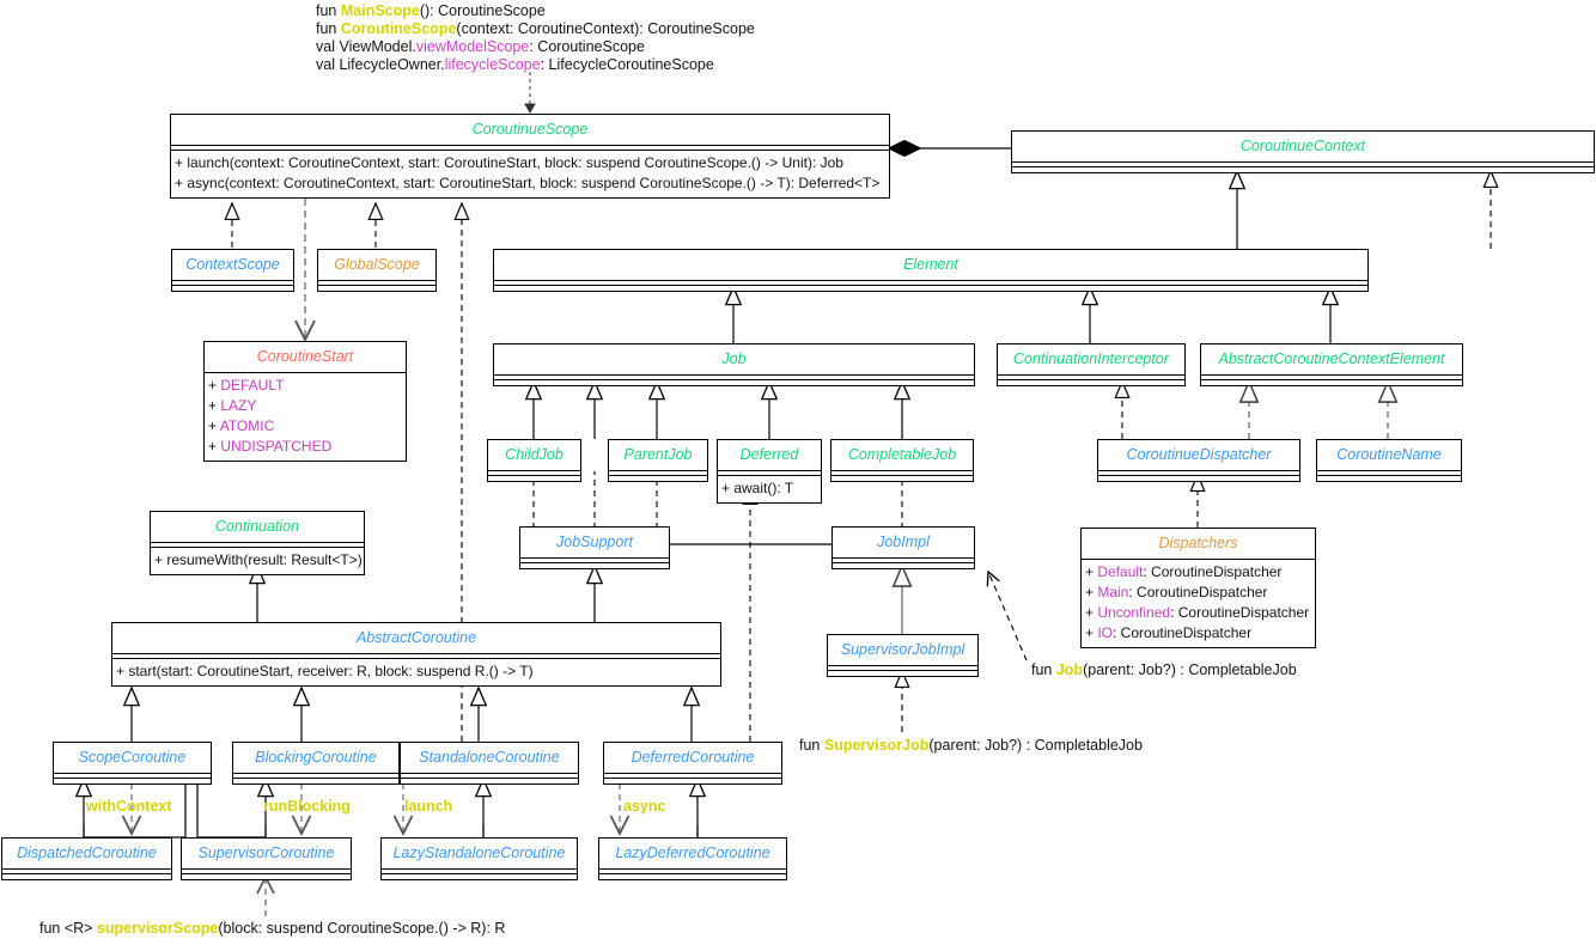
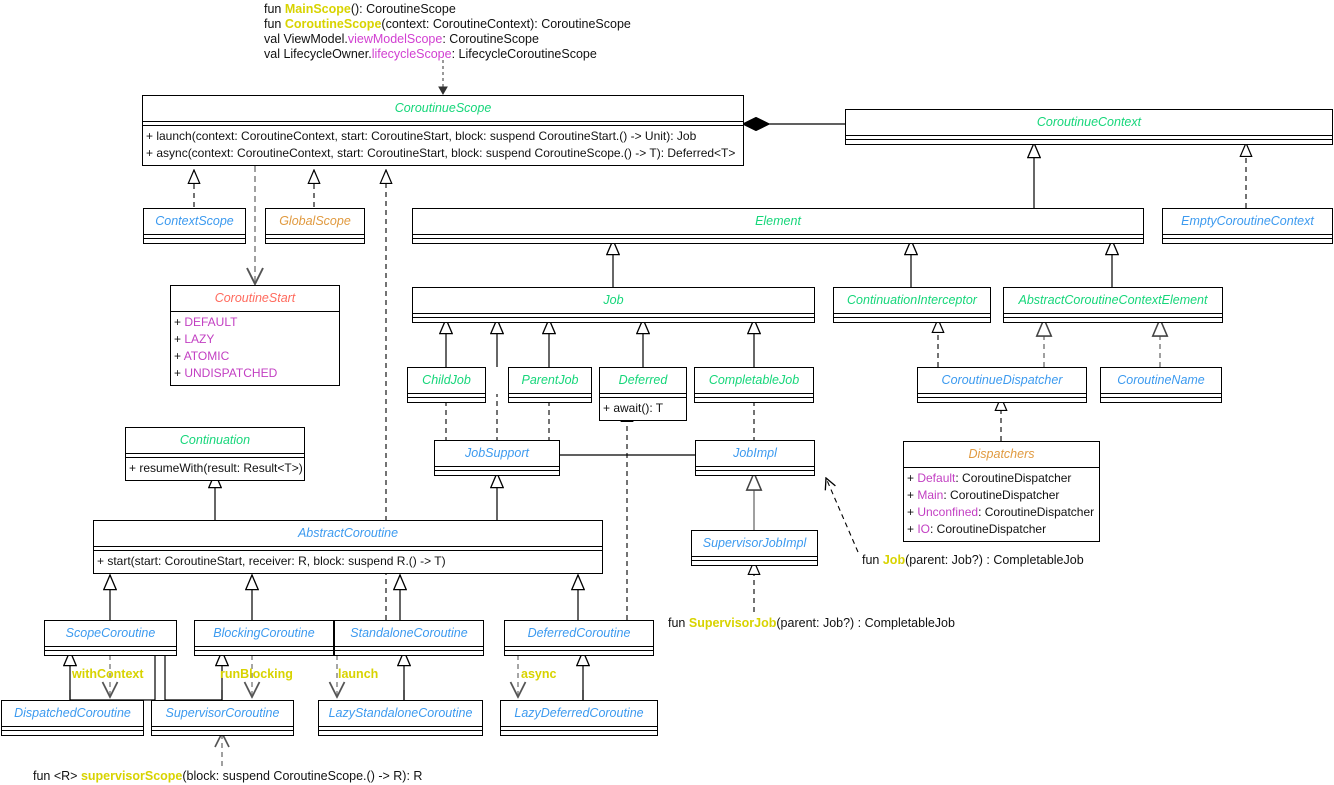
  fun MainScope(): CoroutineScope
  fun CoroutineScope(context: CoroutineContext): CoroutineScope
  val ViewModel.viewModelScope: CoroutineScope
  val LifecycleOwner.lifecycleScope: LifecycleCoroutineScope
  CoroutinueScope
- + launch(context: CoroutineContext, start: CoroutineStart, block: suspend CoroutineScope.() -> Unit): Job
+ + launch(context: CoroutineContext, start: CoroutineStart, block: suspend CoroutineStart.() -> Unit): Job
  + async(context: CoroutineContext, start: CoroutineStart, block: suspend CoroutineScope.() -> T): Deferred<T>
  CoroutinueContext
  ContextScope
  GlobalScope
  Element
+ EmptyCoroutineContext
  CoroutineStart
  + DEFAULT
  + LAZY
  + ATOMIC
  + UNDISPATCHED
  Job
  ContinuationInterceptor
  AbstractCoroutineContextElement
  ChildJob
  ParentJob
  Deferred
  + await(): T
  CompletableJob
  CoroutinueDispatcher
  CoroutineName
  Continuation
  + resumeWith(result: Result<T>)
  JobSupport
  JobImpl
  Dispatchers
  + Default: CoroutineDispatcher
  + Main: CoroutineDispatcher
  + Unconfined: CoroutineDispatcher
  + IO: CoroutineDispatcher
  AbstractCoroutine
  + start(start: CoroutineStart, receiver: R, block: suspend R.() -> T)
  SupervisorJobImpl
  ScopeCoroutine
  BlockingCoroutine
  StandaloneCoroutine
  DeferredCoroutine
  DispatchedCoroutine
  SupervisorCoroutine
  LazyStandaloneCoroutine
  LazyDeferredCoroutine
  withContext
  runBlocking
  launch
  async
  fun Job(parent: Job?) : CompletableJob
  fun SupervisorJob(parent: Job?) : CompletableJob
  fun <R> supervisorScope(block: suspend CoroutineScope.() -> R): R
